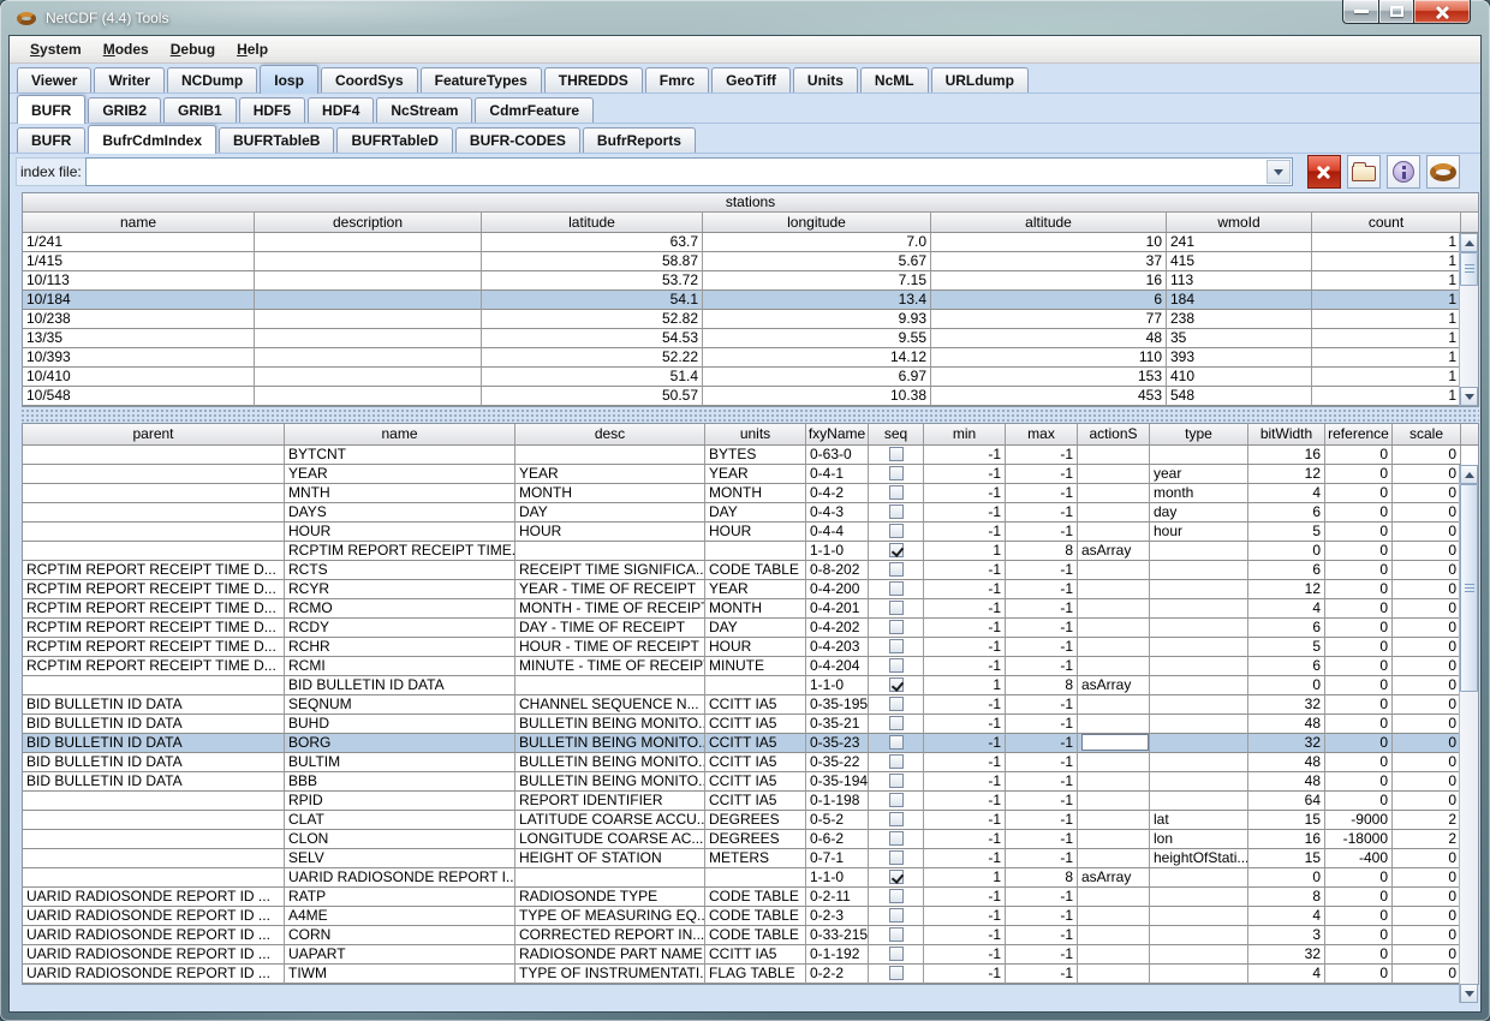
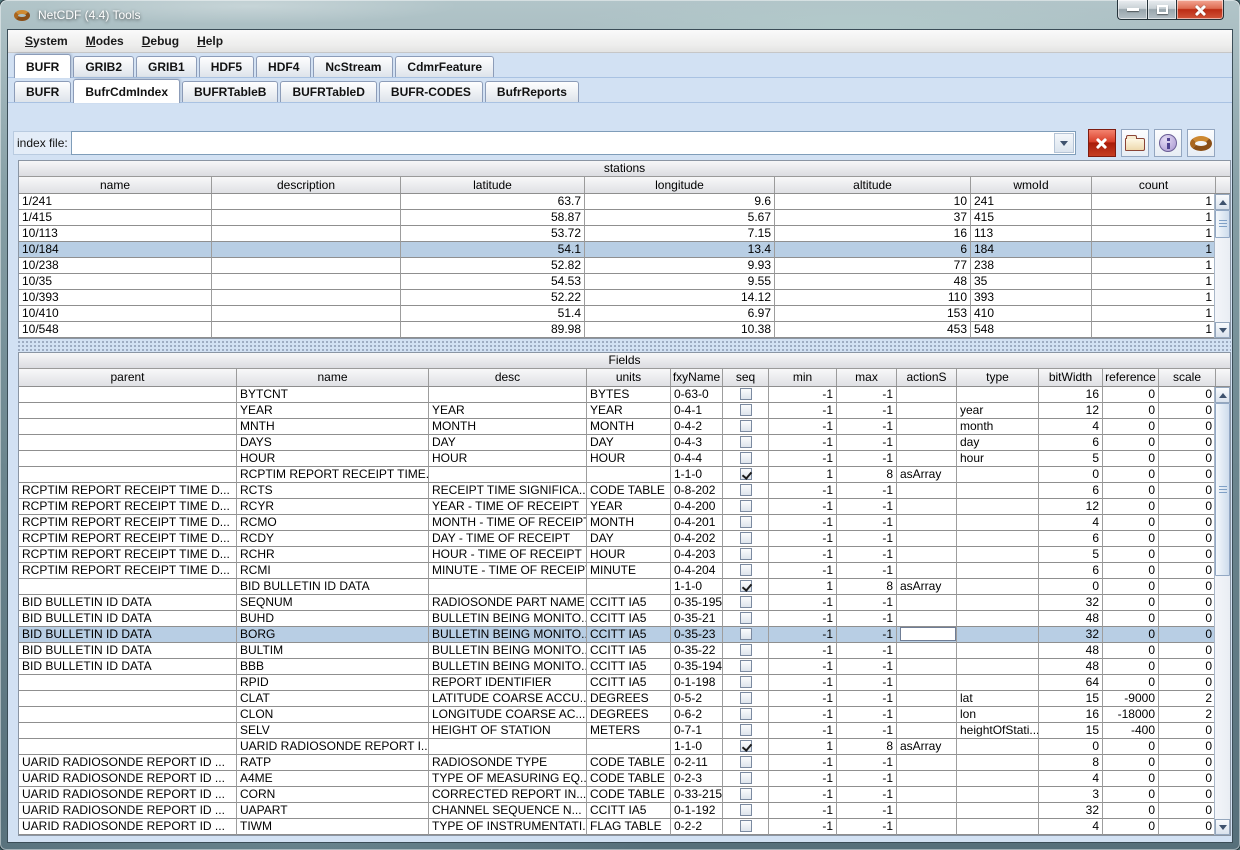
  NetCDF (4.4) Tools
  S
  ystem
  M
  odes
  D
  ebug
  H
  elp
- Viewer
- Writer
- NCDump
- Iosp
- CoordSys
- FeatureTypes
- THREDDS
- Fmrc
- GeoTiff
- Units
- NcML
- URLdump
  BUFR
  GRIB2
  GRIB1
  HDF5
  HDF4
  NcStream
  CdmrFeature
  BUFR
  BufrCdmIndex
  BUFRTableB
  BUFRTableD
  BUFR-CODES
  BufrReports
  index file:
  stations
  name
  description
  latitude
  longitude
  altitude
  wmoId
  count
  1/241
  63.7
- 7.0
+ 9.6
  10
  241
  1
  1/415
  58.87
  5.67
  37
  415
  1
  10/113
  53.72
  7.15
  16
  113
  1
  10/184
  54.1
  13.4
  6
  184
  1
  10/238
  52.82
  9.93
  77
  238
  1
- 13/35
+ 10/35
  54.53
  9.55
  48
  35
  1
  10/393
  52.22
  14.12
  110
  393
  1
  10/410
  51.4
  6.97
  153
  410
  1
  10/548
- 50.57
+ 89.98
  10.38
  453
  548
  1
+ Fields
  parent
  name
  desc
  units
  fxyName
  seq
  min
  max
  actionS
  type
  bitWidth
  reference
  scale
  BYTCNT
  BYTES
  0-63-0
  -1
  -1
  16
  0
  0
  YEAR
  YEAR
  YEAR
  0-4-1
  -1
  -1
  year
  12
  0
  0
  MNTH
  MONTH
  MONTH
  0-4-2
  -1
  -1
  month
  4
  0
  0
  DAYS
  DAY
  DAY
  0-4-3
  -1
  -1
  day
  6
  0
  0
  HOUR
  HOUR
  HOUR
  0-4-4
  -1
  -1
  hour
  5
  0
  0
  RCPTIM REPORT RECEIPT TIME.
  1-1-0
  1
  8
  asArray
  0
  0
  0
  RCPTIM REPORT RECEIPT TIME D...
  RCTS
  RECEIPT TIME SIGNIFICA..
  CODE TABLE
  0-8-202
  -1
  -1
  6
  0
  0
  RCPTIM REPORT RECEIPT TIME D...
  RCYR
  YEAR - TIME OF RECEIPT
  YEAR
  0-4-200
  -1
  -1
  12
  0
  0
  RCPTIM REPORT RECEIPT TIME D...
  RCMO
  MONTH - TIME OF RECEIPT
  MONTH
  0-4-201
  -1
  -1
  4
  0
  0
  RCPTIM REPORT RECEIPT TIME D...
  RCDY
  DAY - TIME OF RECEIPT
  DAY
  0-4-202
  -1
  -1
  6
  0
  0
  RCPTIM REPORT RECEIPT TIME D...
  RCHR
  HOUR - TIME OF RECEIPT
  HOUR
  0-4-203
  -1
  -1
  5
  0
  0
  RCPTIM REPORT RECEIPT TIME D...
  RCMI
  MINUTE - TIME OF RECEIP
  MINUTE
  0-4-204
  -1
  -1
  6
  0
  0
  BID BULLETIN ID DATA
  1-1-0
  1
  8
  asArray
  0
  0
  0
  BID BULLETIN ID DATA
  SEQNUM
- CHANNEL SEQUENCE N...
+ RADIOSONDE PART NAME
  CCITT IA5
  0-35-195
  -1
  -1
  32
  0
  0
  BID BULLETIN ID DATA
  BUHD
  BULLETIN BEING MONITO..
  CCITT IA5
  0-35-21
  -1
  -1
  48
  0
  0
  BID BULLETIN ID DATA
  BORG
  BULLETIN BEING MONITO..
  CCITT IA5
  0-35-23
  -1
  -1
  32
  0
  0
  BID BULLETIN ID DATA
  BULTIM
  BULLETIN BEING MONITO..
  CCITT IA5
  0-35-22
  -1
  -1
  48
  0
  0
  BID BULLETIN ID DATA
  BBB
  BULLETIN BEING MONITO..
  CCITT IA5
  0-35-194
  -1
  -1
  48
  0
  0
  RPID
  REPORT IDENTIFIER
  CCITT IA5
  0-1-198
  -1
  -1
  64
  0
  0
  CLAT
  LATITUDE COARSE ACCU..
  DEGREES
  0-5-2
  -1
  -1
  lat
  15
  -9000
  2
  CLON
  LONGITUDE COARSE AC...
  DEGREES
  0-6-2
  -1
  -1
  lon
  16
  -18000
  2
  SELV
  HEIGHT OF STATION
  METERS
  0-7-1
  -1
  -1
  heightOfStati...
  15
  -400
  0
  UARID RADIOSONDE REPORT I..
  1-1-0
  1
  8
  asArray
  0
  0
  0
  UARID RADIOSONDE REPORT ID ...
  RATP
  RADIOSONDE TYPE
  CODE TABLE
  0-2-11
  -1
  -1
  8
  0
  0
  UARID RADIOSONDE REPORT ID ...
  A4ME
  TYPE OF MEASURING EQ..
  CODE TABLE
  0-2-3
  -1
  -1
  4
  0
  0
  UARID RADIOSONDE REPORT ID ...
  CORN
  CORRECTED REPORT IN...
  CODE TABLE
  0-33-215
  -1
  -1
  3
  0
  0
  UARID RADIOSONDE REPORT ID ...
  UAPART
- RADIOSONDE PART NAME
+ CHANNEL SEQUENCE N...
  CCITT IA5
  0-1-192
  -1
  -1
  32
  0
  0
  UARID RADIOSONDE REPORT ID ...
  TIWM
  TYPE OF INSTRUMENTATI.
  FLAG TABLE
  0-2-2
  -1
  -1
  4
  0
  0
